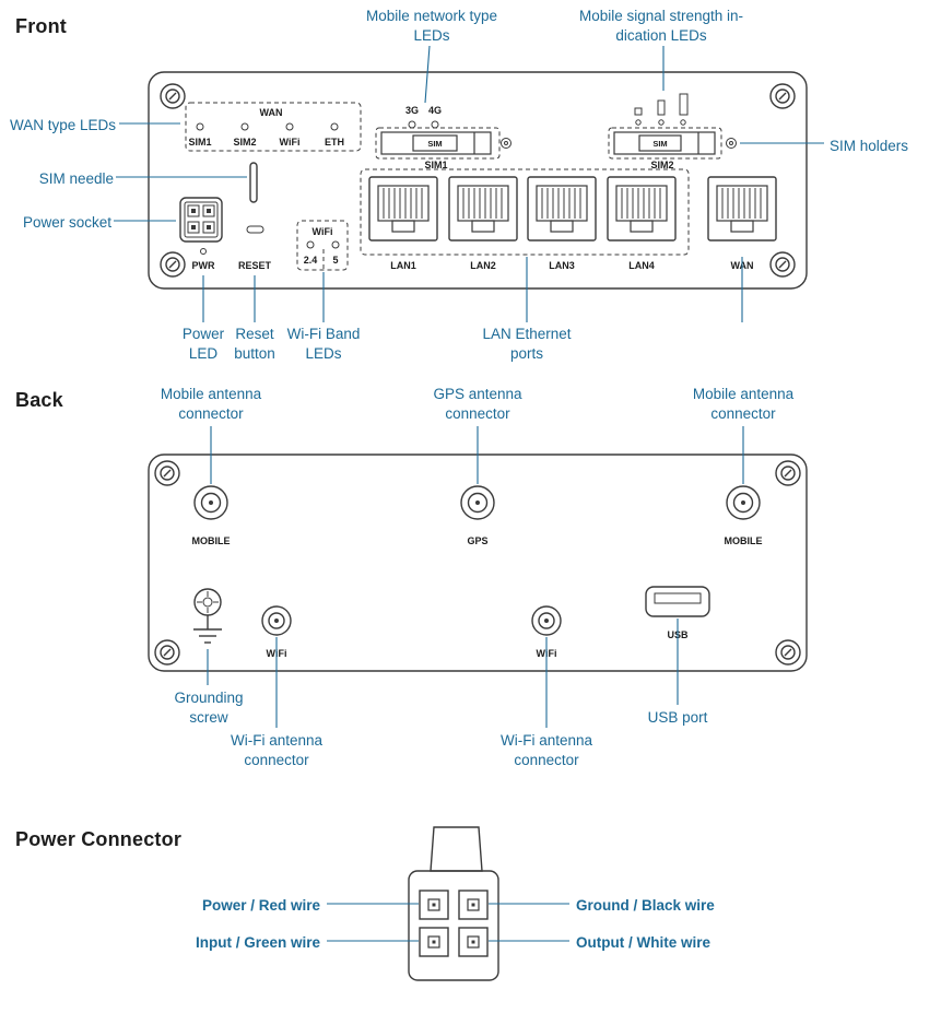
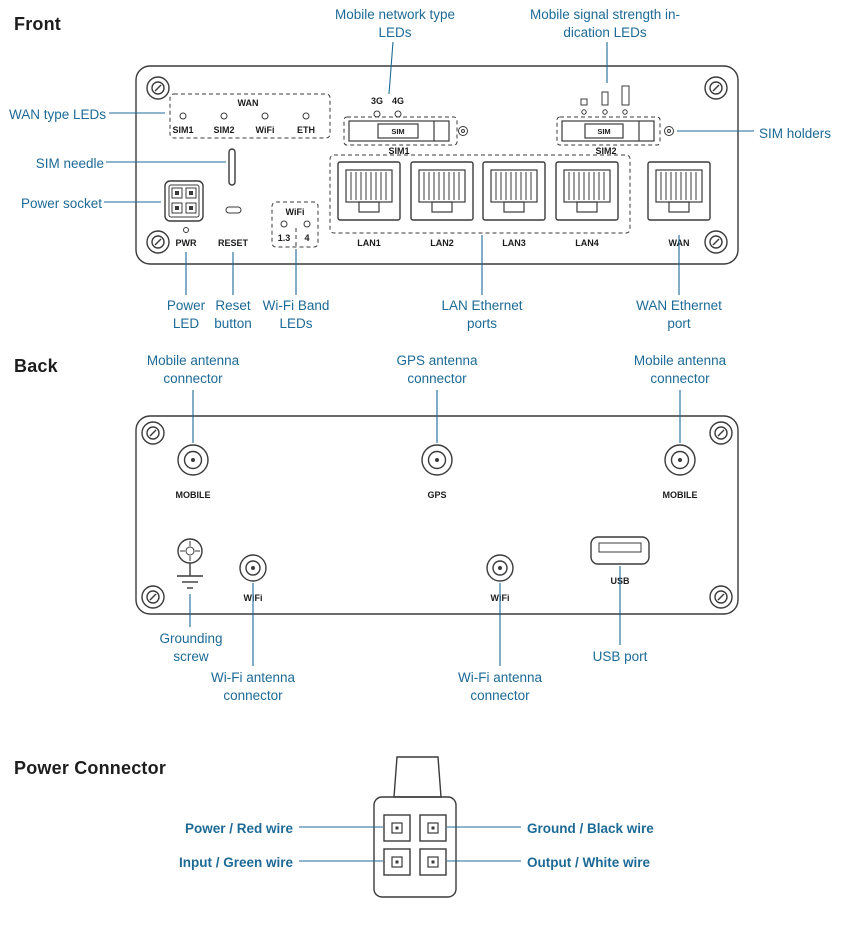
  WAN
  SIM1
  SIM2
  WiFi
  ETH
  3G
  4G
  SIM
  SIM1
  SIM
  SIM2
  LAN1
  LAN2
  LAN3
  LAN4
  WAN
  PWR
  RESET
  WiFi
- 2.4
+ 1.3
- 5
+ 4
  MOBILE
  GPS
  MOBILE
  WFi
  WFi
  Front
  Back
  Power Connector
  Mobile network type
  LEDs
  Mobile signal strength in-
  dication LEDs
  WAN type LEDs
  SIM needle
  Power socket
  SIM holders
  Power
  LED
  Reset
  button
  Wi-Fi Band
  LEDs
  LAN Ethernet
  ports
+ WAN Ethernet
+ port
  Mobile antenna
  connector
  GPS antenna
  connector
  Mobile antenna
  connector
  Grounding
  screw
  Wi-Fi antenna
  connector
  Wi-Fi antenna
  connector
  USB port
  Power / Red wire
  Input / Green wire
  Ground / Black wire
  Output / White wire
